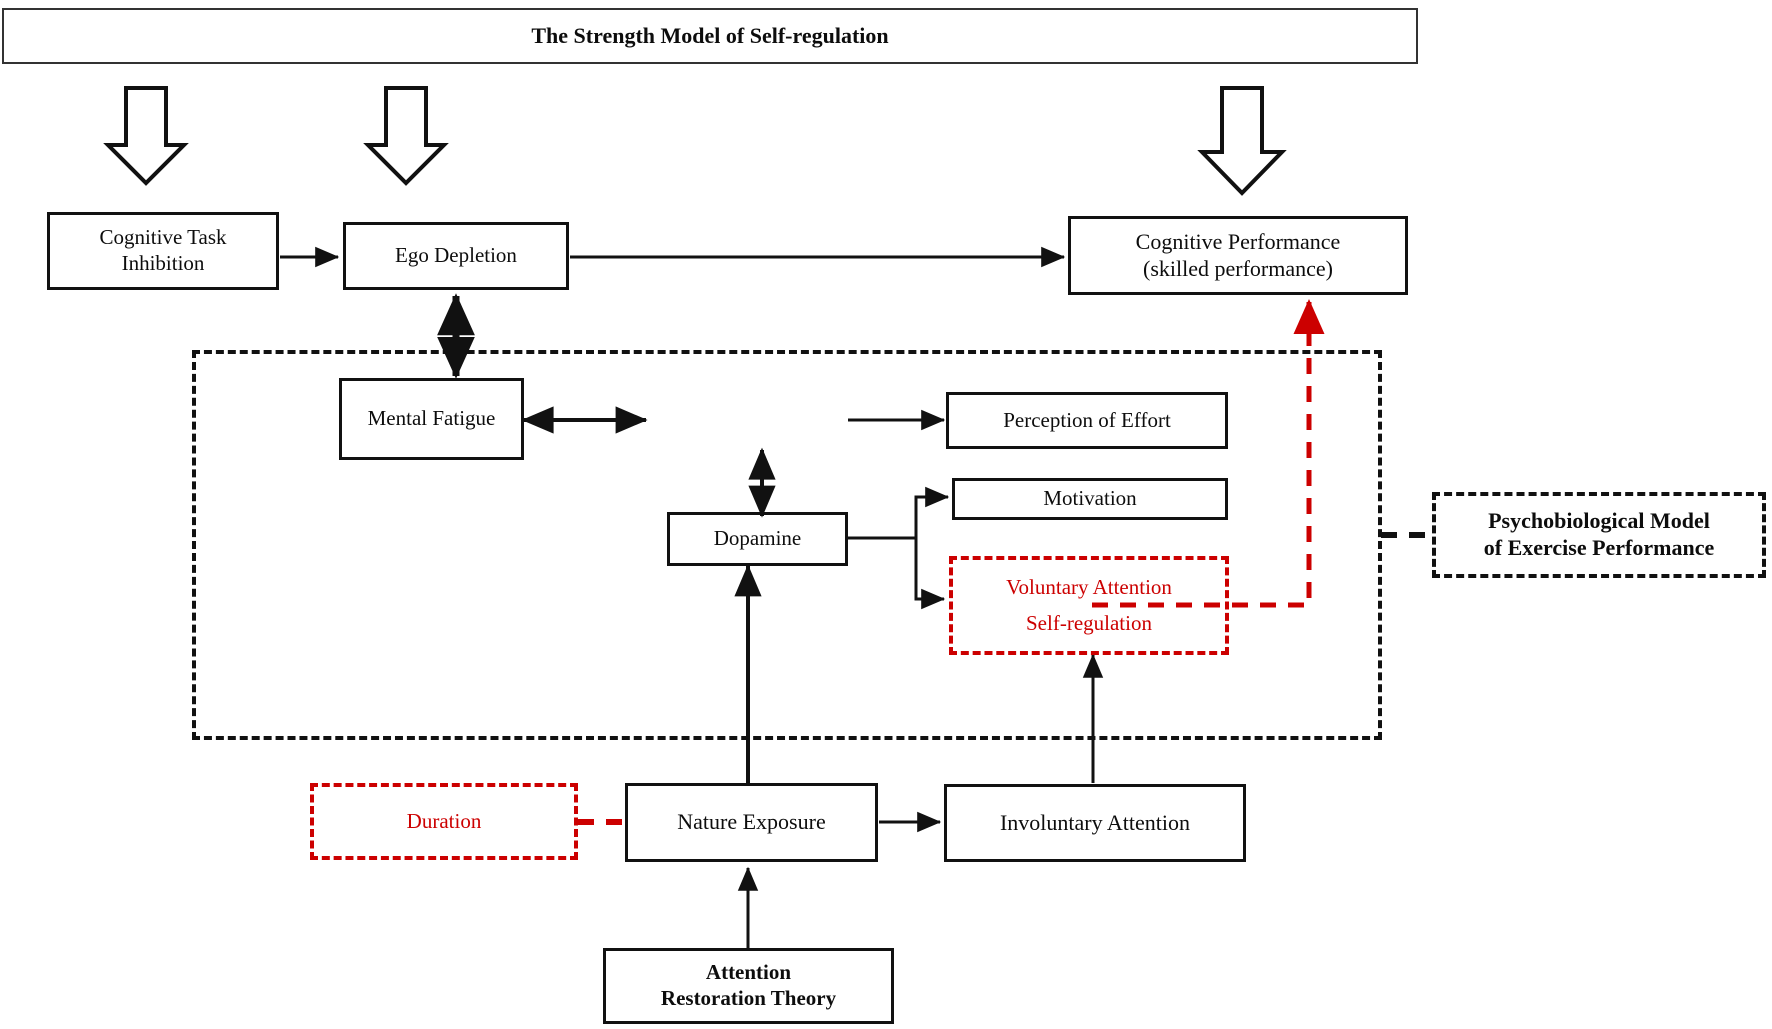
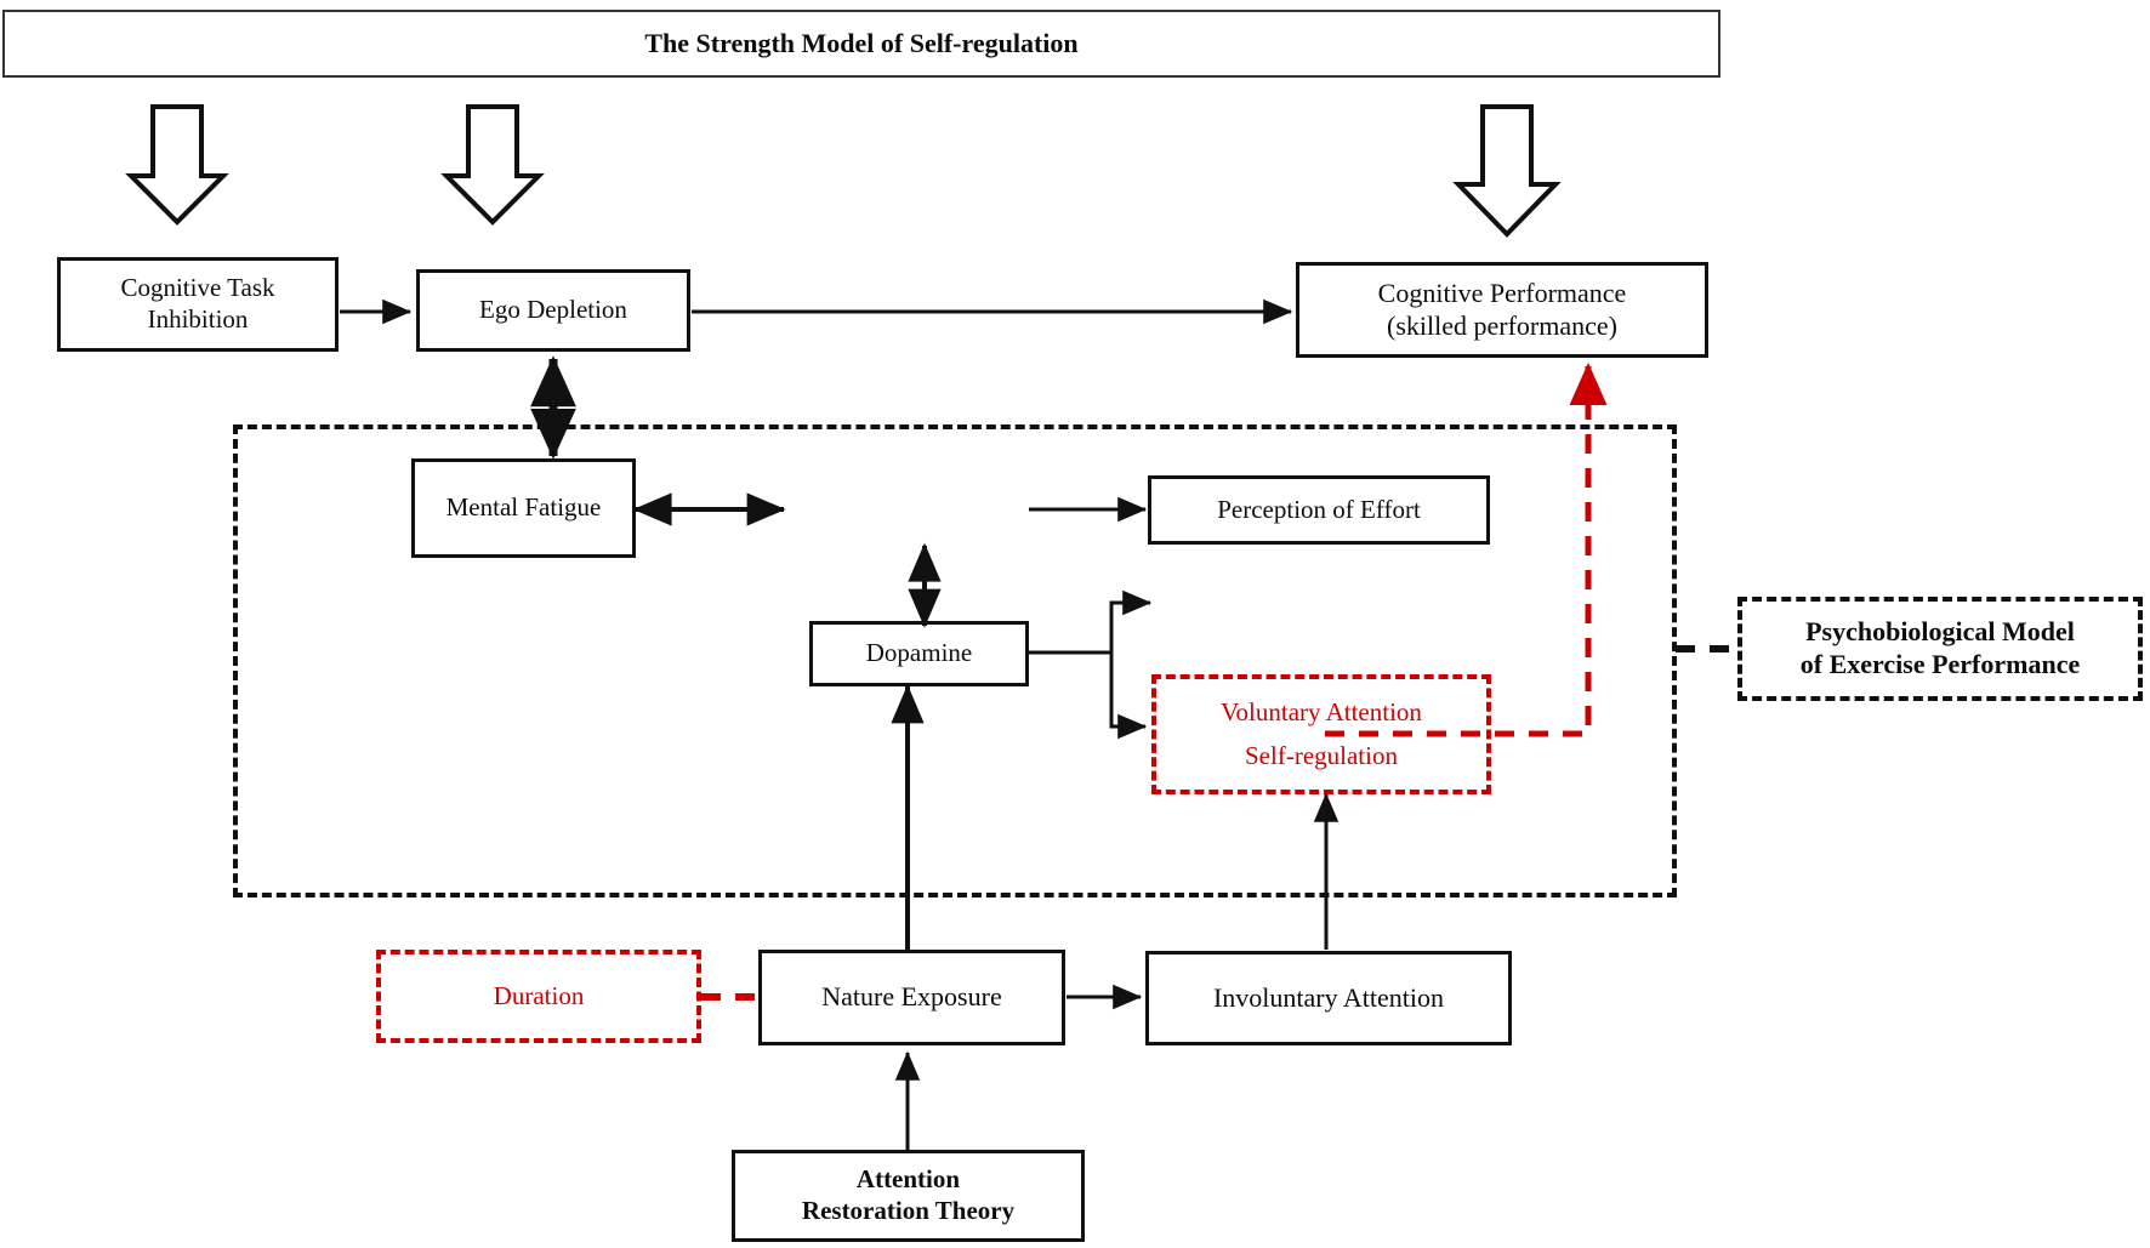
  The Strength Model of Self-regulation
  Cognitive Task
  Inhibition
  Ego Depletion
  Cognitive Performance
  (skilled performance)
  Mental Fatigue
  Perception of Effort
  Dopamine
- Motivation
  Voluntary Attention
  Self-regulation
  Psychobiological Model
  of Exercise Performance
  Duration
  Nature Exposure
  Involuntary Attention
  Attention
  Restoration Theory
